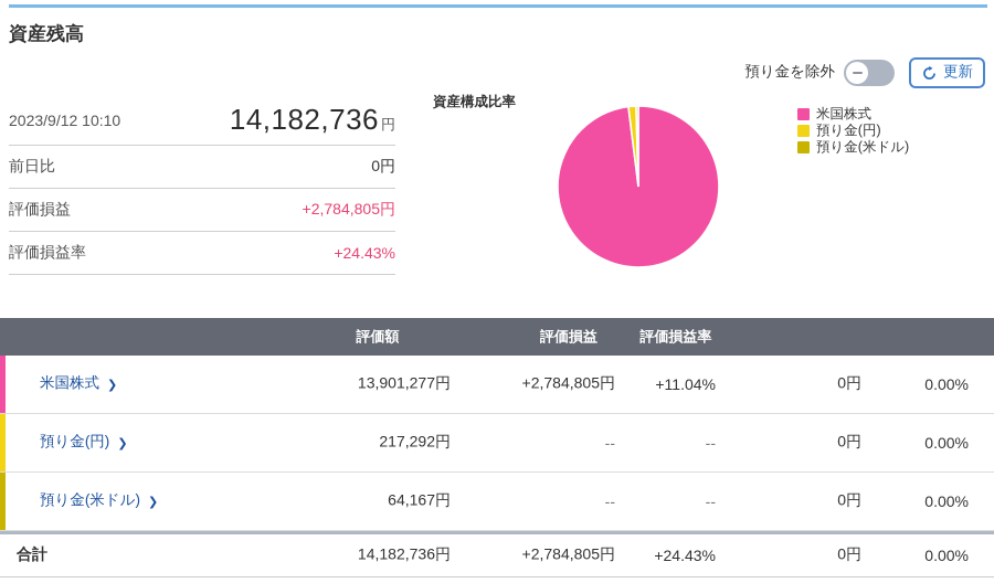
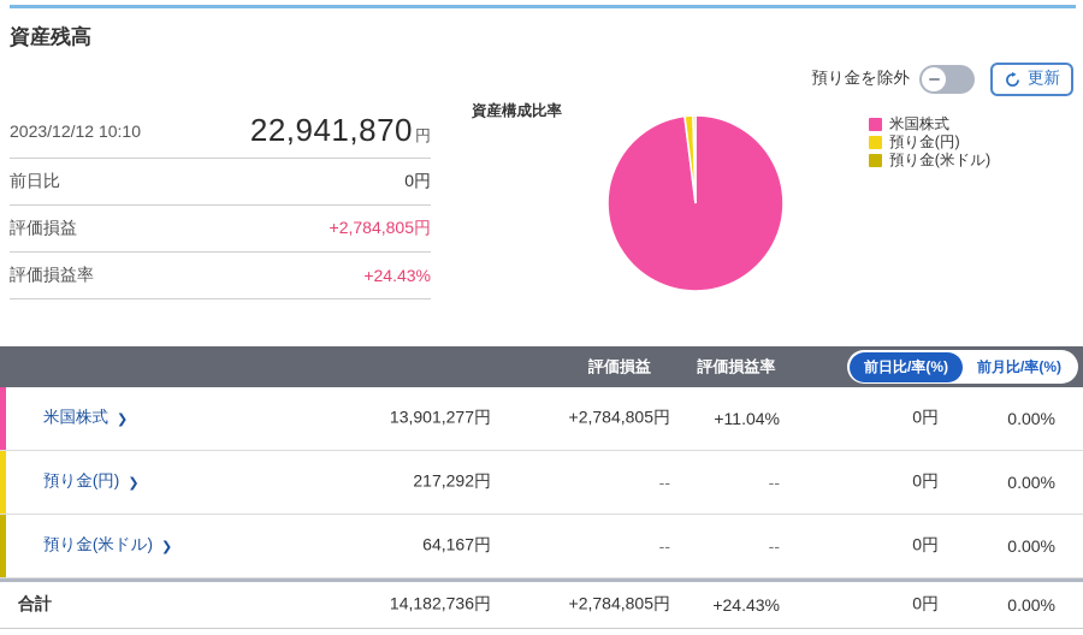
  資産残高
  預り金を除外
  更新
- 2023/9/12 10:10
+ 2023/12/12 10:10
- 14,182,736
+ 22,941,870
  円
  前日比
  0円
  評価損益
  +2,784,805円
  評価損益率
  +24.43%
  資産構成比率
  米国株式
  預り金(円)
  預り金(米ドル)
- 評価額
  評価損益
  評価損益率
+ 前日比/率(%)
+ 前月比/率(%)
  米国株式
  ❯
  13,901,277円
  +2,784,805円
  +11.04%
  0円
  0.00%
  預り金(円)
  ❯
  217,292円
  --
  --
  0円
  0.00%
  預り金(米ドル)
  ❯
  64,167円
  --
  --
  0円
  0.00%
  合計
  14,182,736円
  +2,784,805円
  +24.43%
  0円
  0.00%
